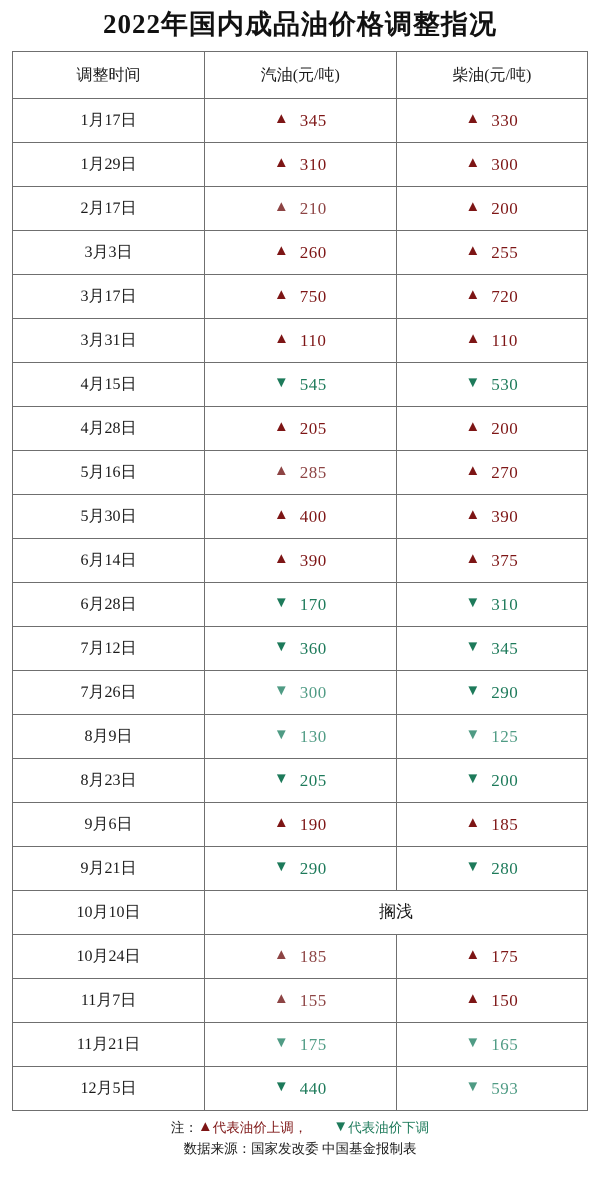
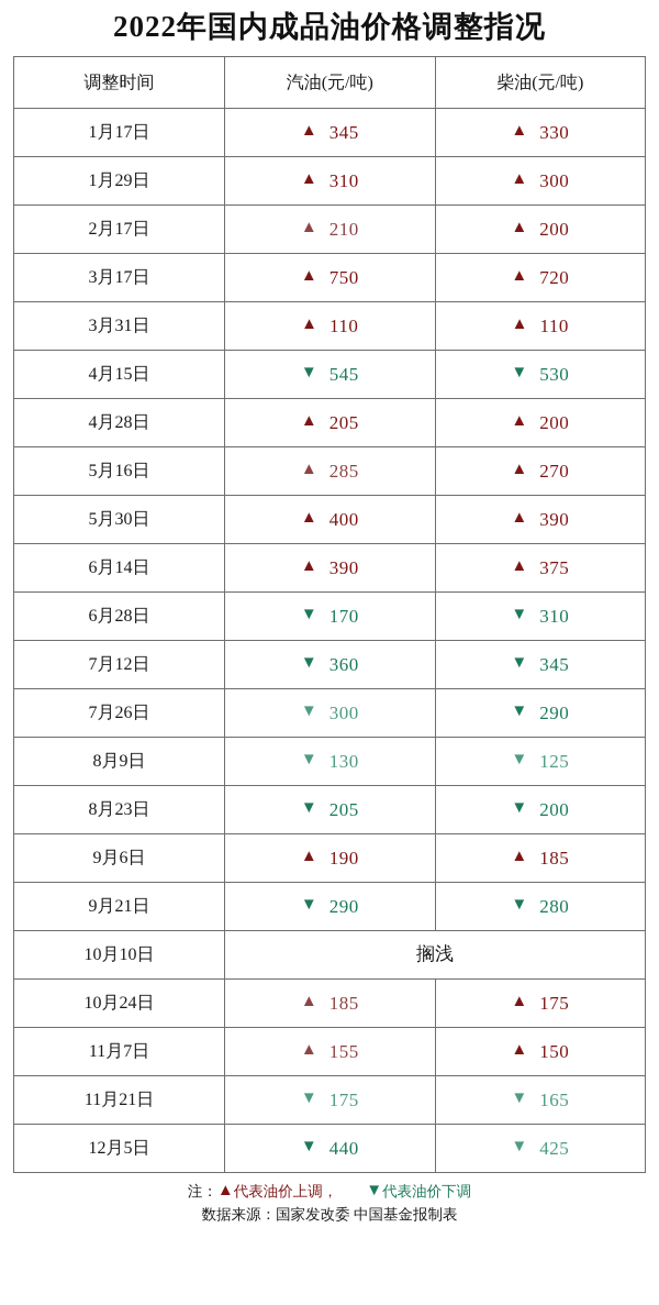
  2022年国内成品油价格调整指况
  调整时间	汽油(元/吨)	柴油(元/吨)
  1月17日	▲ 345	▲ 330
  1月29日	▲ 310	▲ 300
  2月17日	▲ 210	▲ 200
- 3月3日	▲ 260	▲ 255
  3月17日	▲ 750	▲ 720
  3月31日	▲ 110	▲ 110
  4月15日	▼ 545	▼ 530
  4月28日	▲ 205	▲ 200
  5月16日	▲ 285	▲ 270
  5月30日	▲ 400	▲ 390
  6月14日	▲ 390	▲ 375
  6月28日	▼ 170	▼ 310
  7月12日	▼ 360	▼ 345
  7月26日	▼ 300	▼ 290
  8月9日	▼ 130	▼ 125
  8月23日	▼ 205	▼ 200
  9月6日	▲ 190	▲ 185
  9月21日	▼ 290	▼ 280
  10月10日	搁浅
  10月24日	▲ 185	▲ 175
  11月7日	▲ 155	▲ 150
  11月21日	▼ 175	▼ 165
- 12月5日	▼ 440	▼ 593
+ 12月5日	▼ 440	▼ 425
  注：▲代表油价上调， ▼代表油价下调
  数据来源：国家发改委 中国基金报制表
